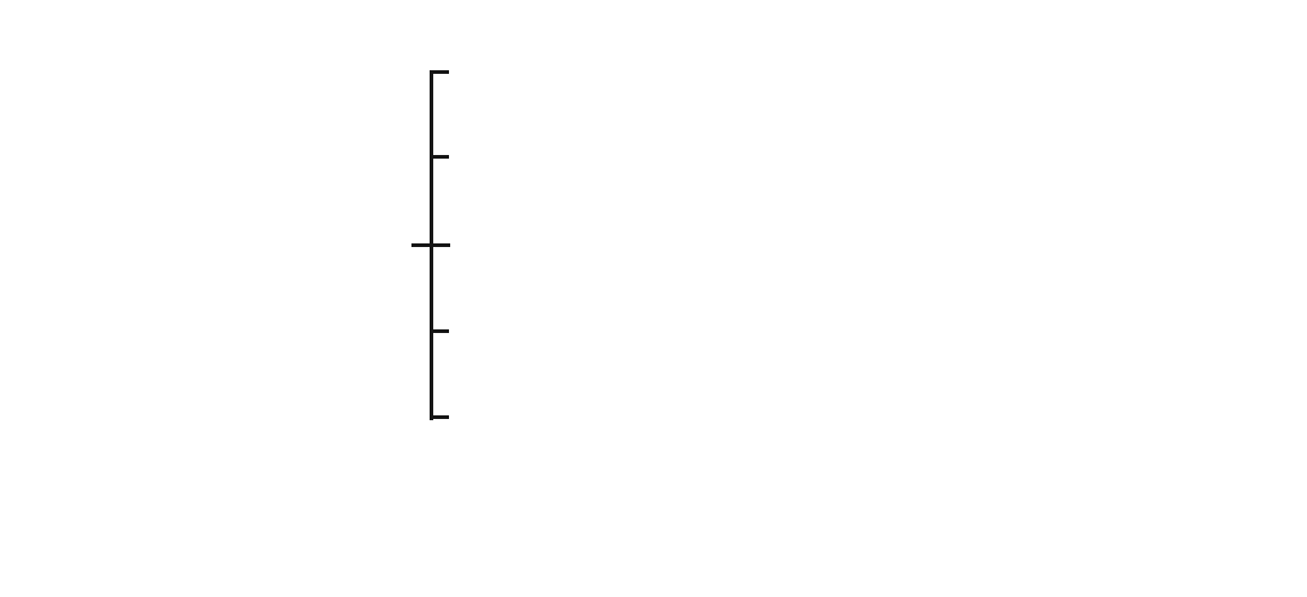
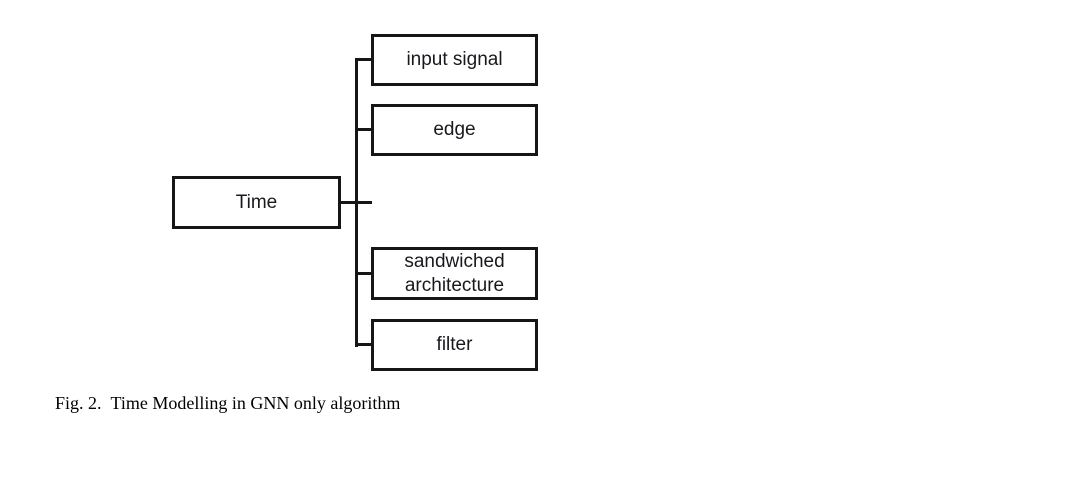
+ Time
+ input signal
+ edge
+ sandwiched architecture
+ filter
+ Fig. 2. Time Modelling in GNN only algorithm
